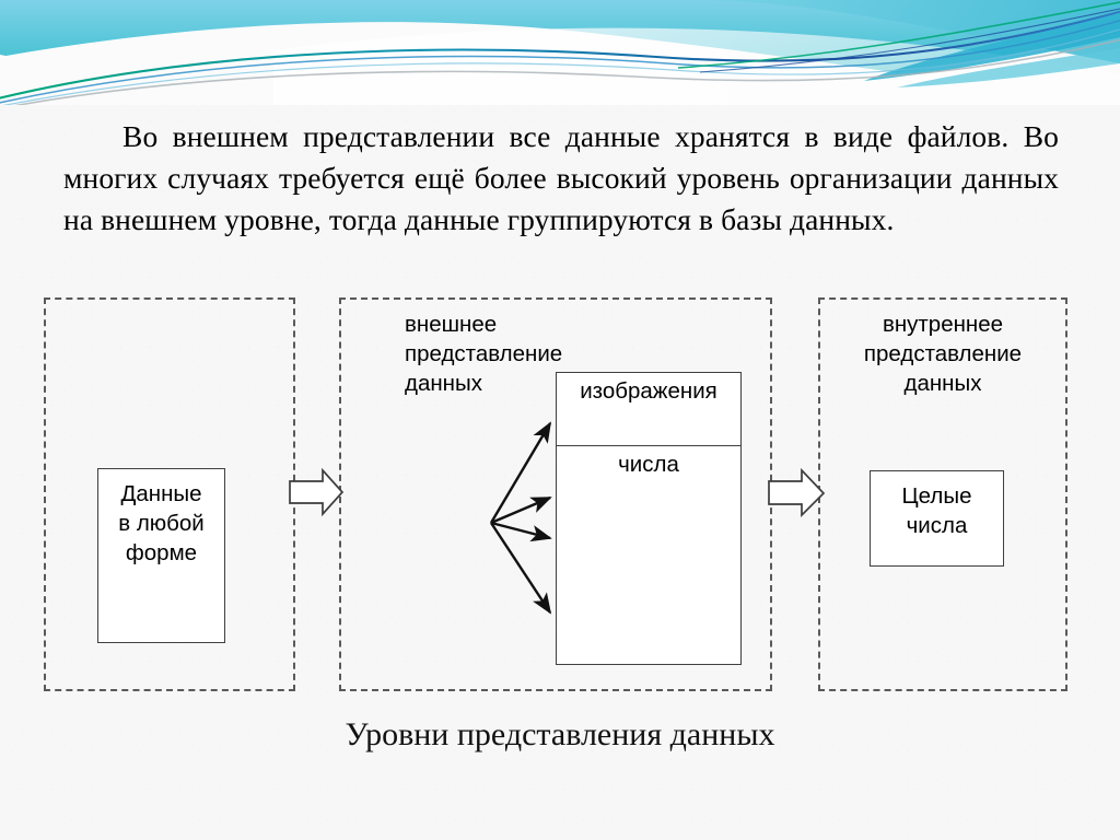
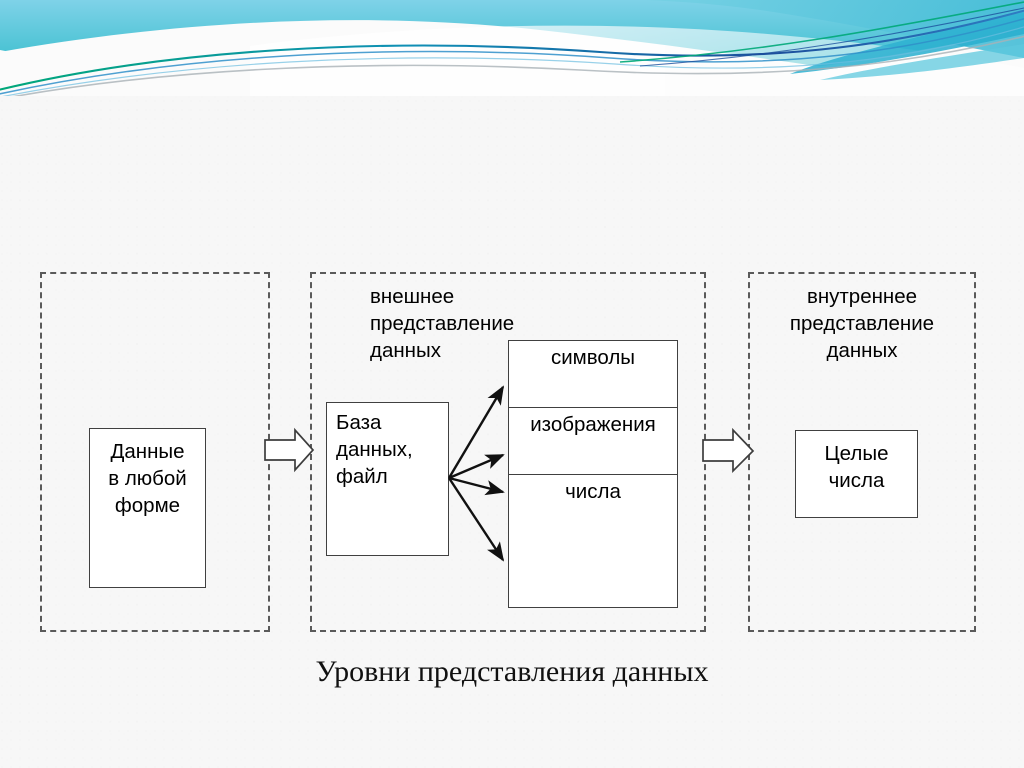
- Во внешнем представлении все данные хранятся в виде файлов. Во многих случаях требуется ещё более высокий уровень организации данных на внешнем уровне, тогда данные группируются в базы данных.
  внешнее
  представление
  данных
  внутреннее
  представление
  данных
  Данные
  в любой
  форме
+ База
+ данных,
+ файл
  Целые
  числа
+ символы
  изображения
  числа
  Уровни представления данных
